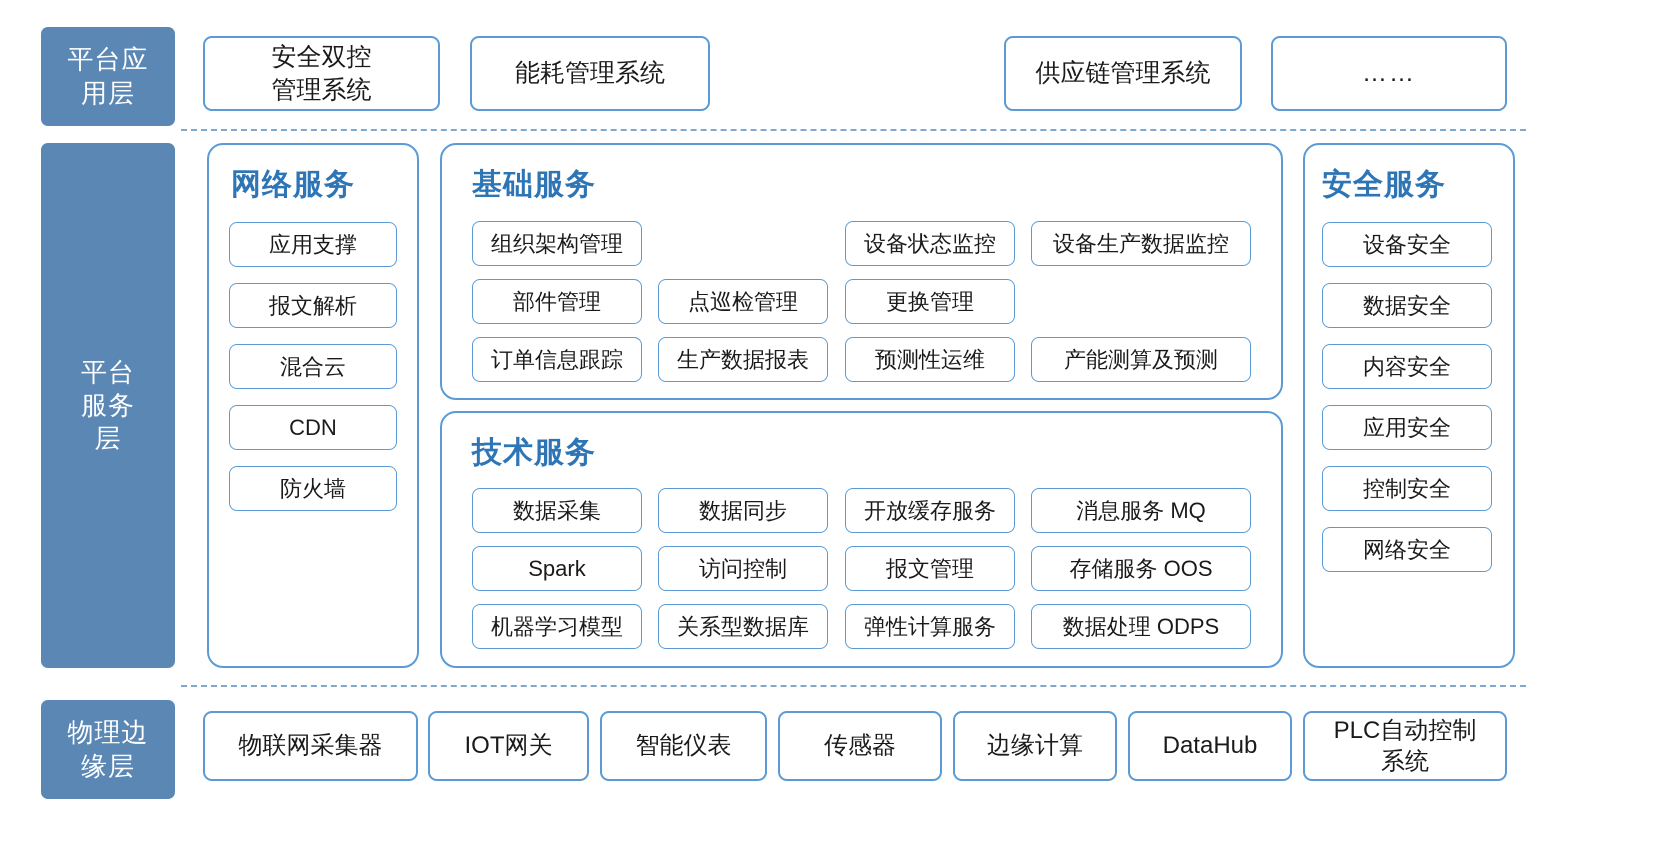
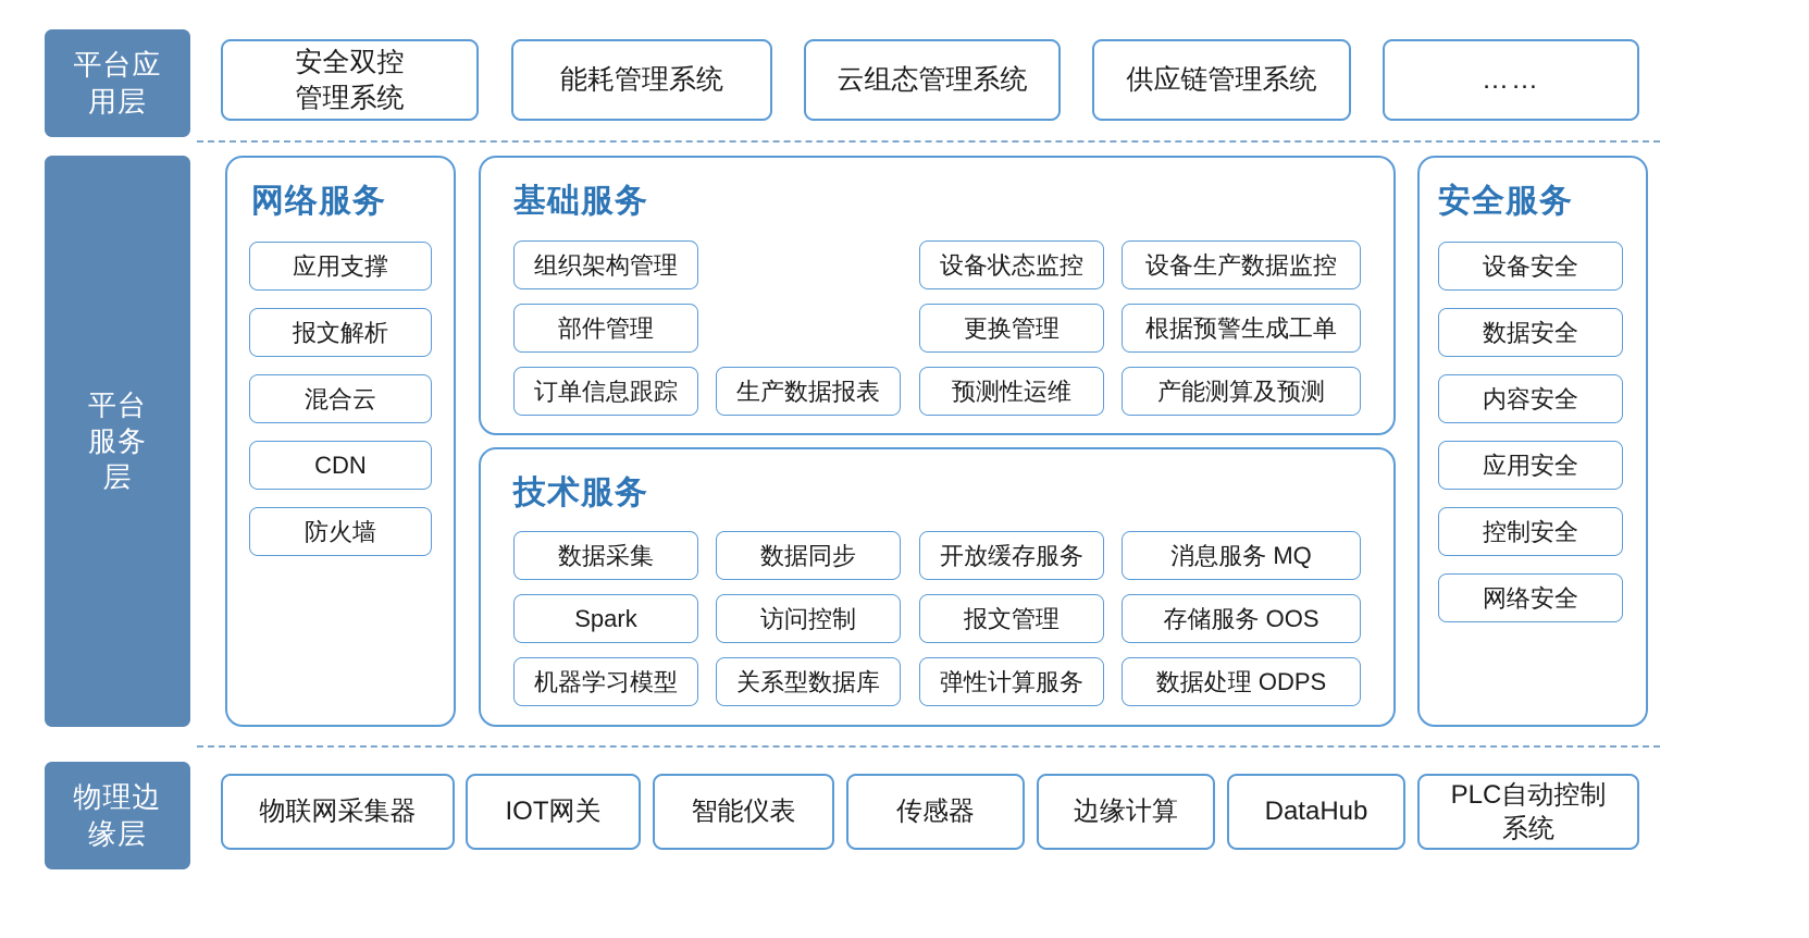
  平台应
  用层
  安全双控
  管理系统
  能耗管理系统
+ 云组态管理系统
  供应链管理系统
  ……
  平台
  服务
  层
  网络服务
  应用支撑
  报文解析
  混合云
  CDN
  防火墙
  基础服务
  组织架构管理
  设备状态监控
  设备生产数据监控
  部件管理
- 点巡检管理
  更换管理
+ 根据预警生成工单
  订单信息跟踪
  生产数据报表
  预测性运维
  产能测算及预测
  技术服务
  数据采集
  数据同步
  开放缓存服务
  消息服务 MQ
  Spark
  访问控制
  报文管理
  存储服务 OOS
  机器学习模型
  关系型数据库
  弹性计算服务
  数据处理 ODPS
  安全服务
  设备安全
  数据安全
  内容安全
  应用安全
  控制安全
  网络安全
  物理边
  缘层
  物联网采集器
  IOT网关
  智能仪表
  传感器
  边缘计算
  DataHub
  PLC自动控制
  系统
